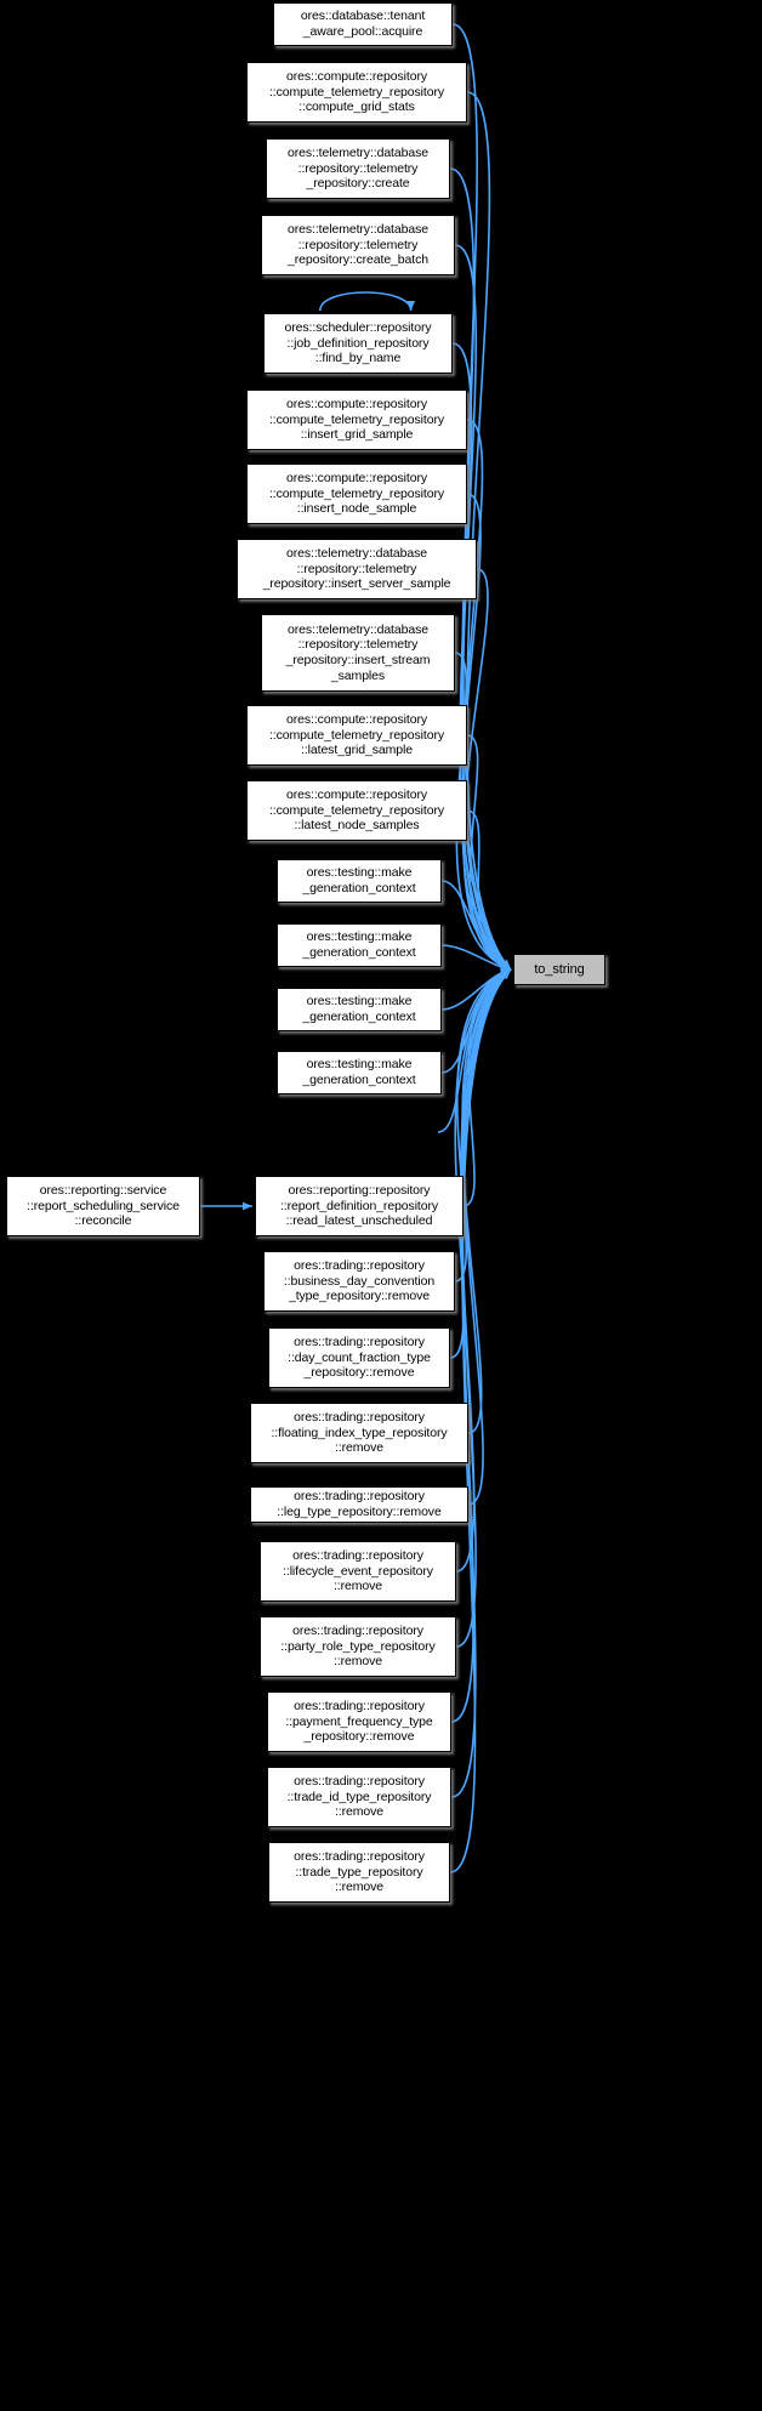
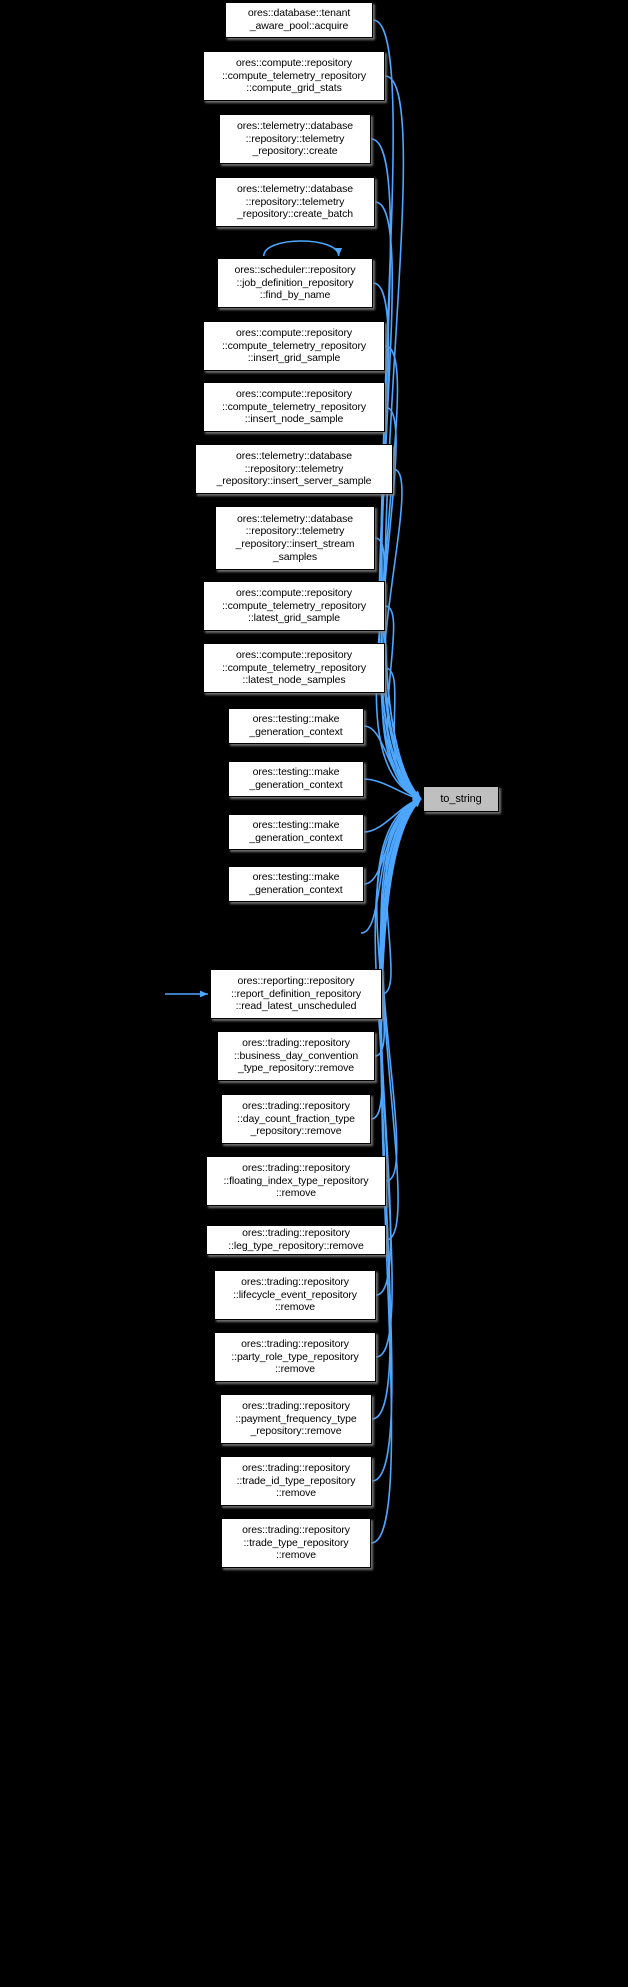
  to_string
  ores::database::tenant
  _aware_pool::acquire
  ores::compute::repository
  ::compute_telemetry_repository
  ::compute_grid_stats
  ores::telemetry::database
  ::repository::telemetry
  _repository::create
  ores::telemetry::database
  ::repository::telemetry
  _repository::create_batch
  ores::scheduler::repository
  ::job_definition_repository
  ::find_by_name
  ores::compute::repository
  ::compute_telemetry_repository
  ::insert_grid_sample
  ores::compute::repository
  ::compute_telemetry_repository
  ::insert_node_sample
  ores::telemetry::database
  ::repository::telemetry
  _repository::insert_server_sample
  ores::telemetry::database
  ::repository::telemetry
  _repository::insert_stream
  _samples
  ores::compute::repository
  ::compute_telemetry_repository
  ::latest_grid_sample
  ores::compute::repository
  ::compute_telemetry_repository
  ::latest_node_samples
  ores::testing::make
  _generation_context
  ores::testing::make
  _generation_context
  ores::testing::make
  _generation_context
  ores::testing::make
  _generation_context
  ores::reporting::repository
  ::report_definition_repository
  ::read_latest_unscheduled
  ores::trading::repository
  ::business_day_convention
  _type_repository::remove
  ores::trading::repository
  ::day_count_fraction_type
  _repository::remove
  ores::trading::repository
  ::floating_index_type_repository
  ::remove
  ores::trading::repository
  ::leg_type_repository::remove
  ores::trading::repository
  ::lifecycle_event_repository
  ::remove
  ores::trading::repository
  ::party_role_type_repository
  ::remove
  ores::trading::repository
  ::payment_frequency_type
  _repository::remove
  ores::trading::repository
  ::trade_id_type_repository
  ::remove
  ores::trading::repository
  ::trade_type_repository
  ::remove
- ores::reporting::service
- ::report_scheduling_service
- ::reconcile
